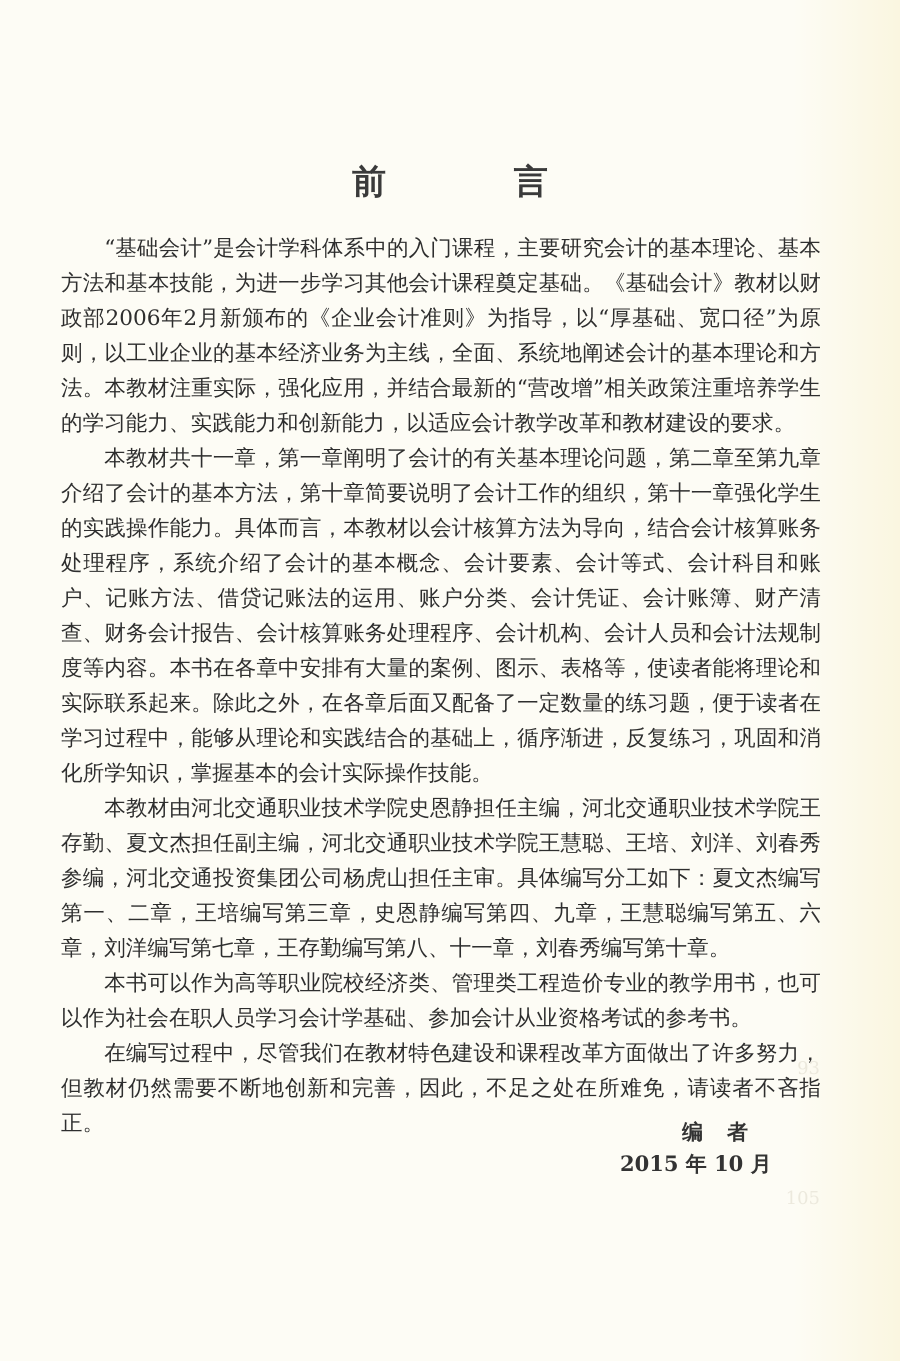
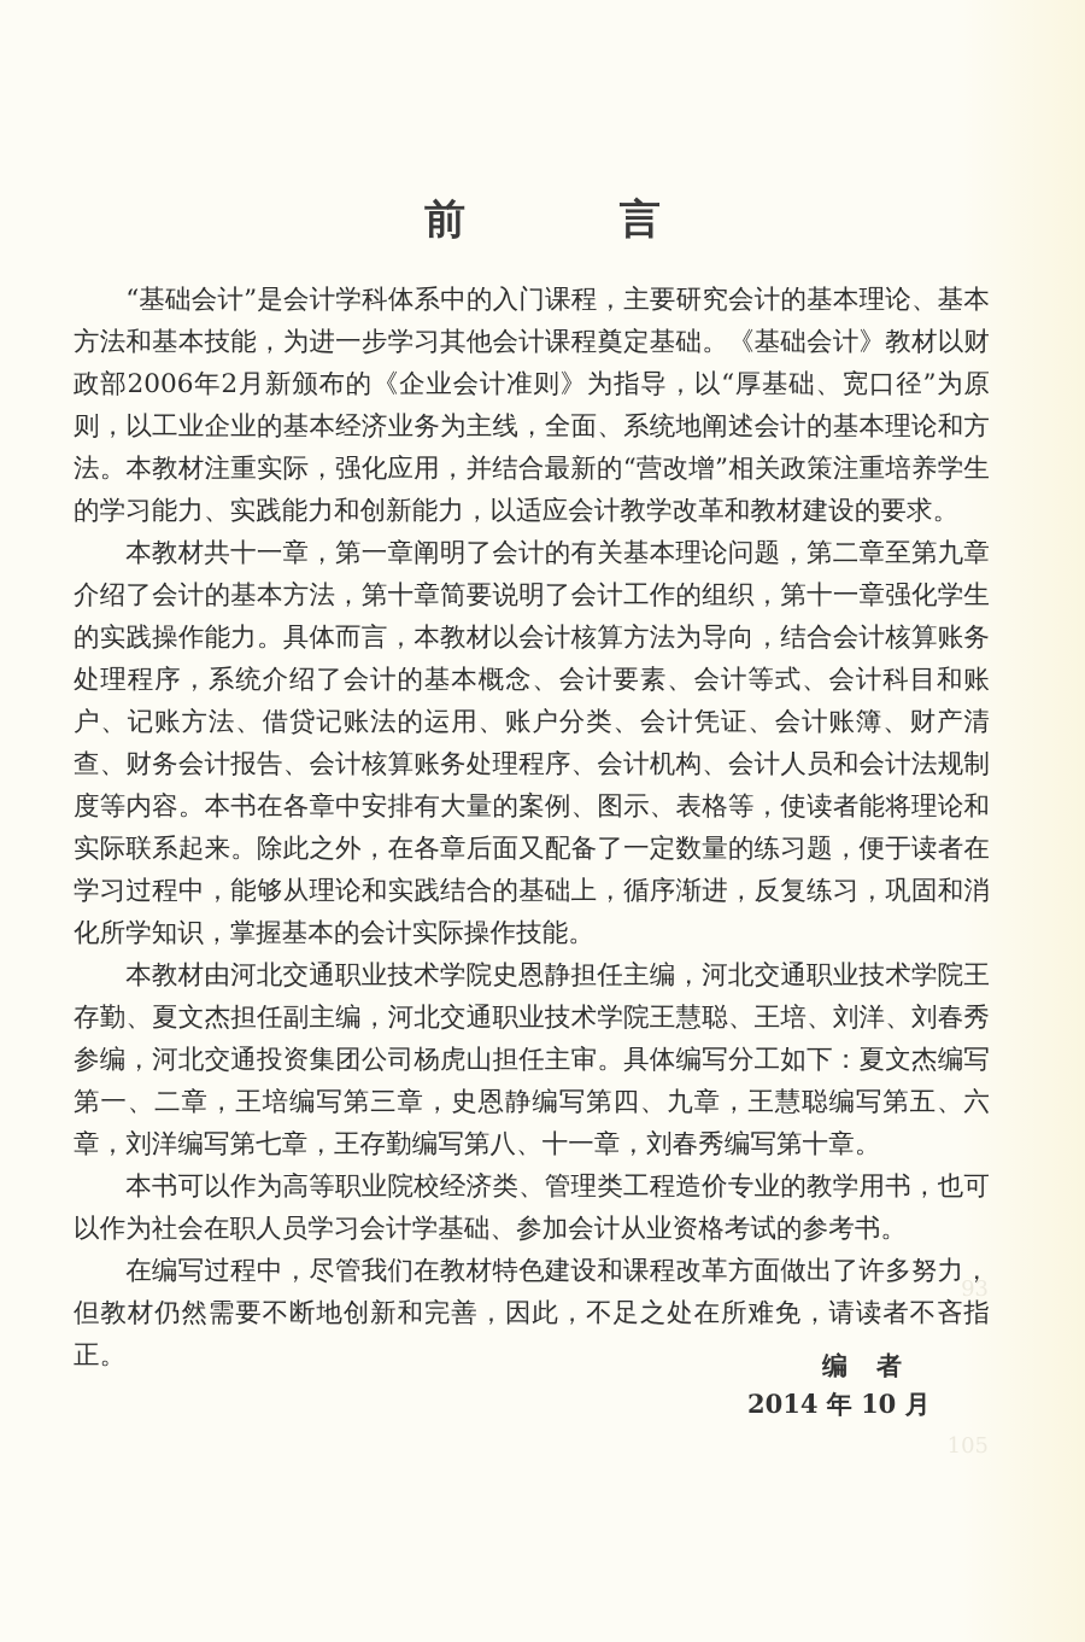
  93
  105
  前 言
  “基础会计”是会计学科体系中的入门课程，主要研究会计的基本理论、基本方法和基本技能，为进一步学习其他会计课程奠定基础。《基础会计》教材以财政部2006年2月新颁布的《企业会计准则》为指导，以“厚基础、宽口径”为原则，以工业企业的基本经济业务为主线，全面、系统地阐述会计的基本理论和方法。本教材注重实际，强化应用，并结合最新的“营改增”相关政策注重培养学生的学习能力、实践能力和创新能力，以适应会计教学改革和教材建设的要求。
  本教材共十一章，第一章阐明了会计的有关基本理论问题，第二章至第九章介绍了会计的基本方法，第十章简要说明了会计工作的组织，第十一章强化学生的实践操作能力。具体而言，本教材以会计核算方法为导向，结合会计核算账务处理程序，系统介绍了会计的基本概念、会计要素、会计等式、会计科目和账户、记账方法、借贷记账法的运用、账户分类、会计凭证、会计账簿、财产清查、财务会计报告、会计核算账务处理程序、会计机构、会计人员和会计法规制度等内容。本书在各章中安排有大量的案例、图示、表格等，使读者能将理论和实际联系起来。除此之外，在各章后面又配备了一定数量的练习题，便于读者在学习过程中，能够从理论和实践结合的基础上，循序渐进，反复练习，巩固和消化所学知识，掌握基本的会计实际操作技能。
  本教材由河北交通职业技术学院史恩静担任主编，河北交通职业技术学院王存勤、夏文杰担任副主编，河北交通职业技术学院王慧聪、王培、刘洋、刘春秀参编，河北交通投资集团公司杨虎山担任主审。具体编写分工如下：夏文杰编写第一、二章，王培编写第三章，史恩静编写第四、九章，王慧聪编写第五、六章，刘洋编写第七章，王存勤编写第八、十一章，刘春秀编写第十章。
  本书可以作为高等职业院校经济类、管理类工程造价专业的教学用书，也可以作为社会在职人员学习会计学基础、参加会计从业资格考试的参考书。
  在编写过程中，尽管我们在教材特色建设和课程改革方面做出了许多努力，但教材仍然需要不断地创新和完善，因此，不足之处在所难免，请读者不吝指正。
  编者
- 2015 年 10 月
+ 2014 年 10 月
